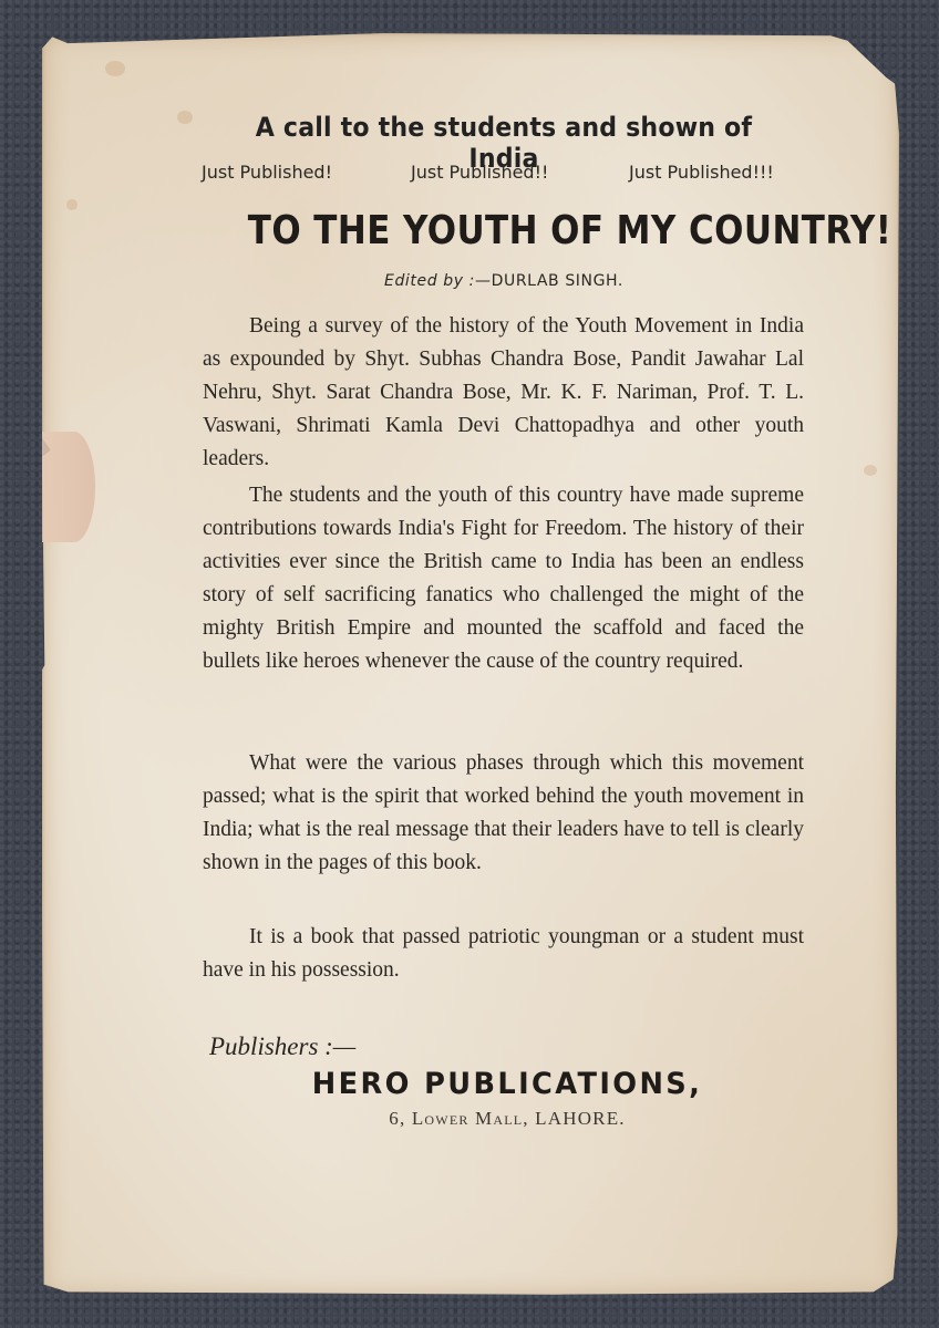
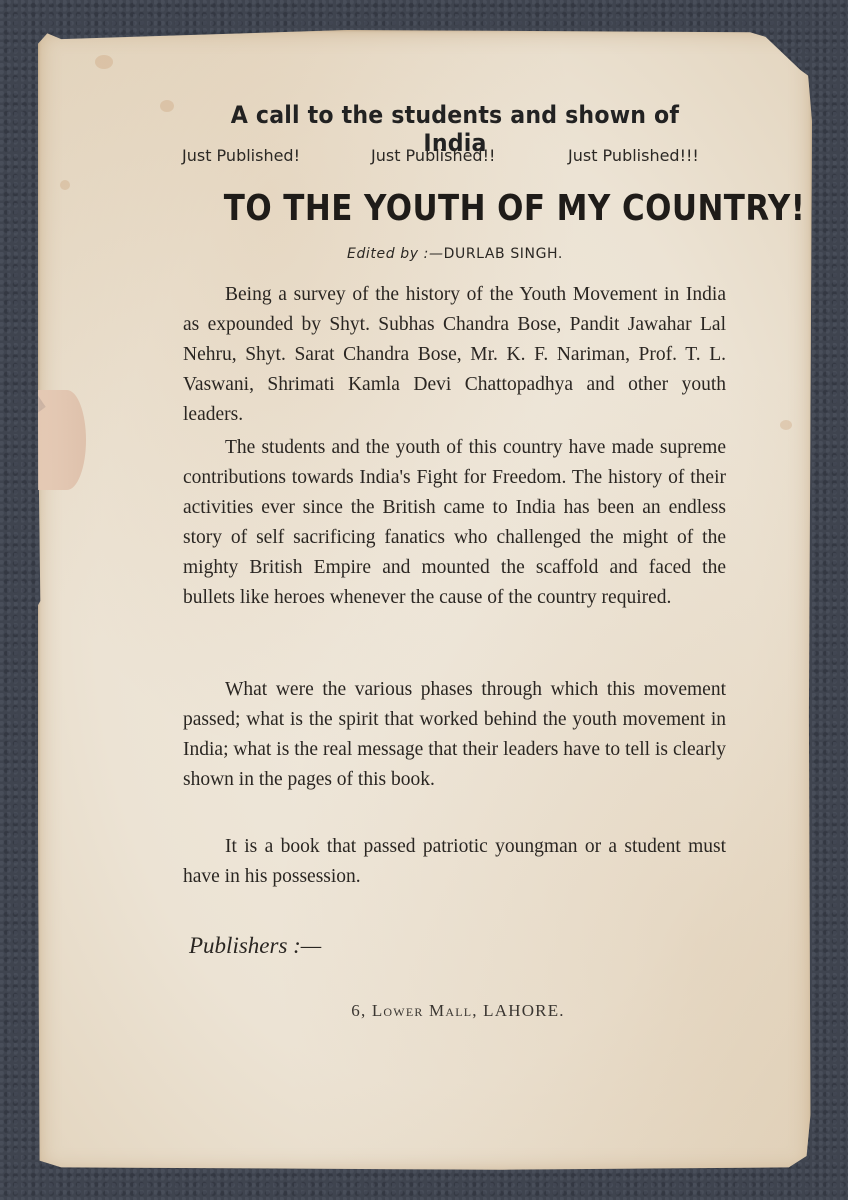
  A call to the students and shown of India
  Just Published!
  Just Published!!
  Just Published!!!
  TO THE YOUTH OF MY COUNTRY!
  Edited by :—DURLAB SINGH.
  Being a survey of the history of the Youth Movement in India as expounded by Shyt. Subhas Chandra Bose, Pandit Jawahar Lal Nehru, Shyt. Sarat Chandra Bose, Mr. K. F. Nariman, Prof. T. L. Vaswani, Shrimati Kamla Devi Chattopadhya and other youth leaders.
  The students and the youth of this country have made supreme contributions towards India's Fight for Freedom. The history of their activities ever since the British came to India has been an endless story of self sacrificing fanatics who challenged the might of the mighty British Empire and mounted the scaffold and faced the bullets like heroes whenever the cause of the country required.
  What were the various phases through which this movement passed; what is the spirit that worked behind the youth movement in India; what is the real message that their leaders have to tell is clearly shown in the pages of this book.
  It is a book that passed patriotic youngman or a student must have in his possession.
  Publishers :—
- HERO PUBLICATIONS,
  6, Lower Mall, LAHORE.
